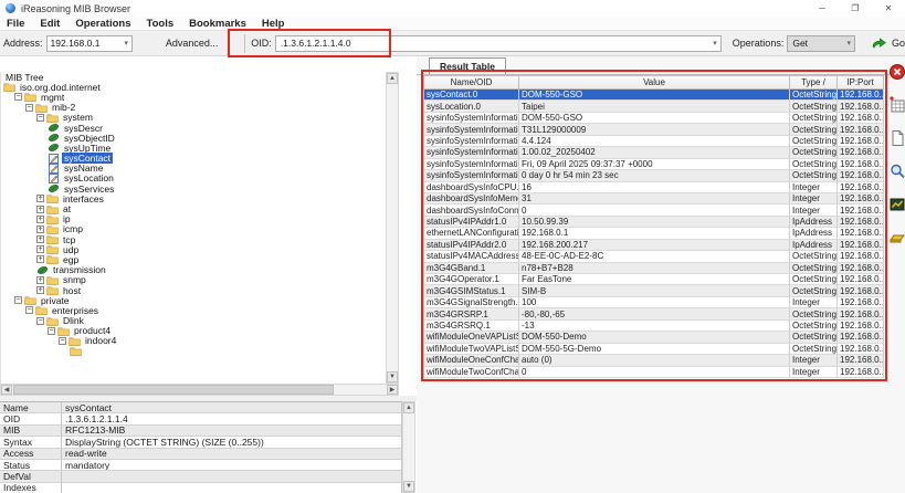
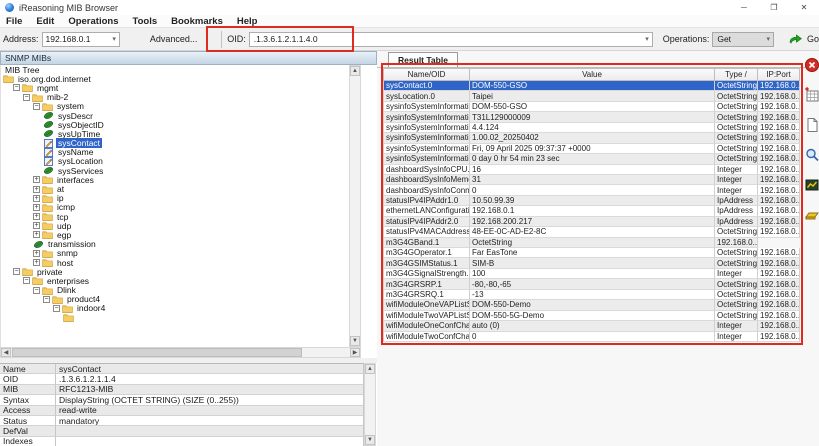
  iReasoning MIB Browser
  ─
  ❐
  ✕
  File
  Edit
  Operations
  Tools
  Bookmarks
  Help
  Address:
  192.168.0.1
  Advanced...
  OID:
  .1.3.6.1.2.1.1.4.0
  Operations:
  Get
  Go
+ SNMP MIBs
  MIB Tree
  iso.org.dod.internet
  mgmt
  mib-2
  system
  sysDescr
  sysObjectID
  sysUpTime
  sysContact
  sysName
  sysLocation
  sysServices
  interfaces
  at
  ip
  icmp
  tcp
  udp
  egp
  transmission
  snmp
  host
  private
  enterprises
  Dlink
  product4
  indoor4
  Name
  sysContact
  OID
  .1.3.6.1.2.1.1.4
  MIB
  RFC1213-MIB
  Syntax
  DisplayString (OCTET STRING) (SIZE (0..255))
  Access
  read-write
  Status
  mandatory
  DefVal
  Indexes
  Result Table
  Name/OID
  Value
  Type /
  IP:Port
  sysContact.0
  DOM-550-GSO
  OctetString
  192.168.0..
  sysLocation.0
  Taipei
  OctetString
  192.168.0..
  sysinfoSystemInformati
  DOM-550-GSO
  OctetString
  192.168.0..
  sysinfoSystemInformati
  T31L129000009
  OctetString
  192.168.0..
  sysinfoSystemInformati
  4.4.124
  OctetString
  192.168.0..
  sysinfoSystemInformati
  1.00.02_20250402
  OctetString
  192.168.0..
  sysinfoSystemInformati
  Fri, 09 April 2025 09:37:37 +0000
  OctetString
  192.168.0..
  sysinfoSystemInformati
  0 day 0 hr 54 min 23 sec
  OctetString
  192.168.0..
  dashboardSysInfoCPU.
  16
  Integer
  192.168.0..
  dashboardSysInfoMem
  31
  Integer
  192.168.0..
  dashboardSysInfoConn
  0
  Integer
  192.168.0..
  statusIPv4IPAddr1.0
  10.50.99.39
  IpAddress
  192.168.0..
  ethernetLANConfigurati
  192.168.0.1
  IpAddress
  192.168.0..
  statusIPv4IPAddr2.0
  192.168.200.217
  IpAddress
  192.168.0..
  statusIPv4MACAddress
  48-EE-0C-AD-E2-8C
  OctetString
  192.168.0..
  m3G4GBand.1
- n78+B7+B28
  OctetString
  192.168.0..
  m3G4GOperator.1
  Far EasTone
  OctetString
  192.168.0..
  m3G4GSIMStatus.1
  SIM-B
  OctetString
  192.168.0..
  m3G4GSignalStrength.
  100
  Integer
  192.168.0..
  m3G4GRSRP.1
  -80,-80,-65
  OctetString
  192.168.0..
  m3G4GRSRQ.1
  -13
  OctetString
  192.168.0..
  wifiModuleOneVAPList
  DOM-550-Demo
  OctetString
  192.168.0..
  wifiModuleTwoVAPListS
  DOM-550-5G-Demo
  OctetString
  192.168.0..
  wifiModuleOneConfCha
  auto (0)
  Integer
  192.168.0..
  wifiModuleTwoConfCha
  0
  Integer
  192.168.0..
